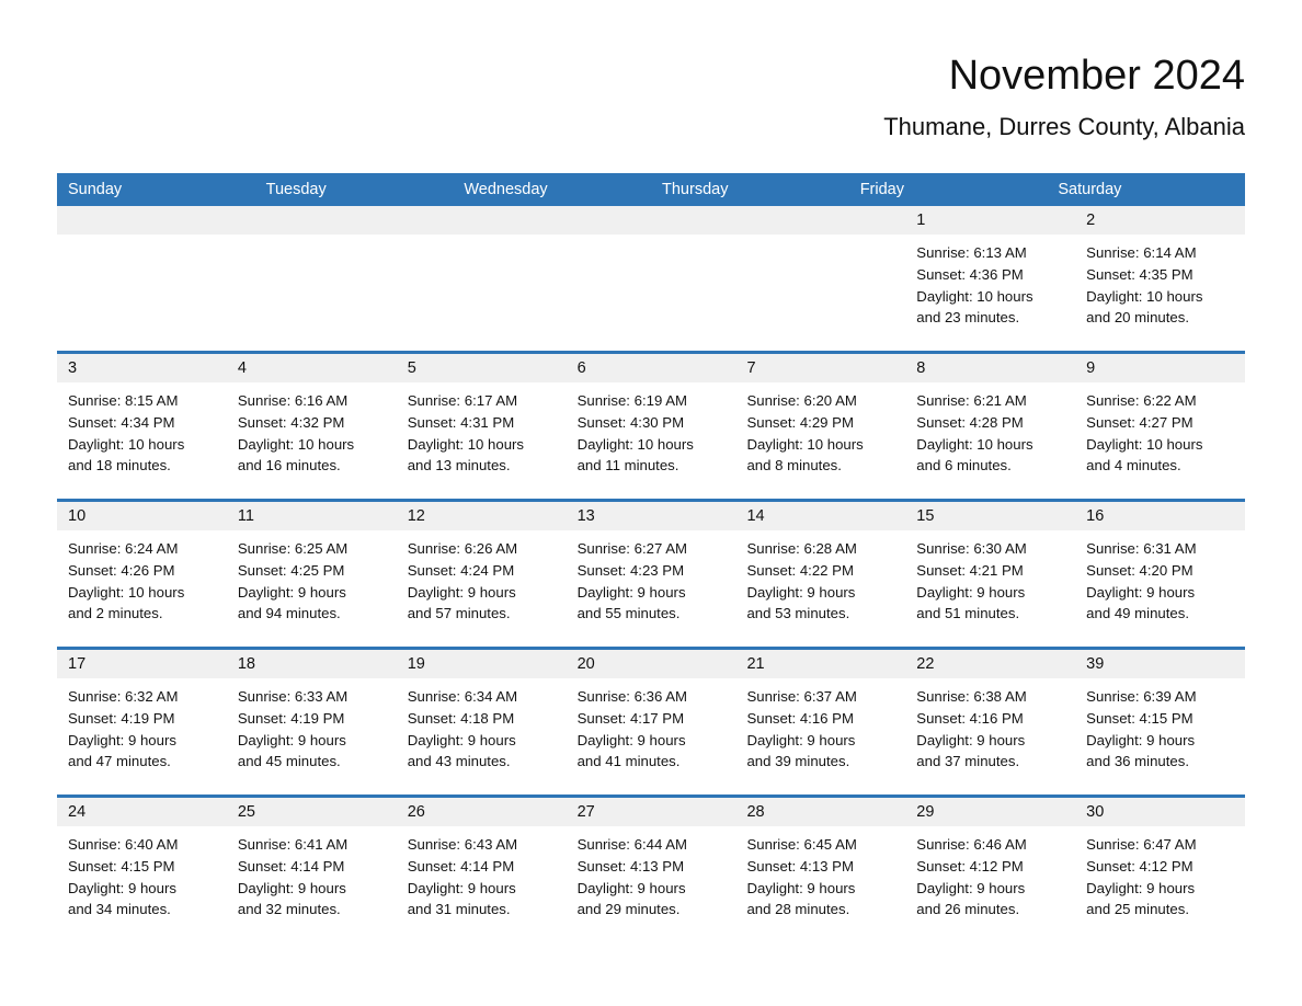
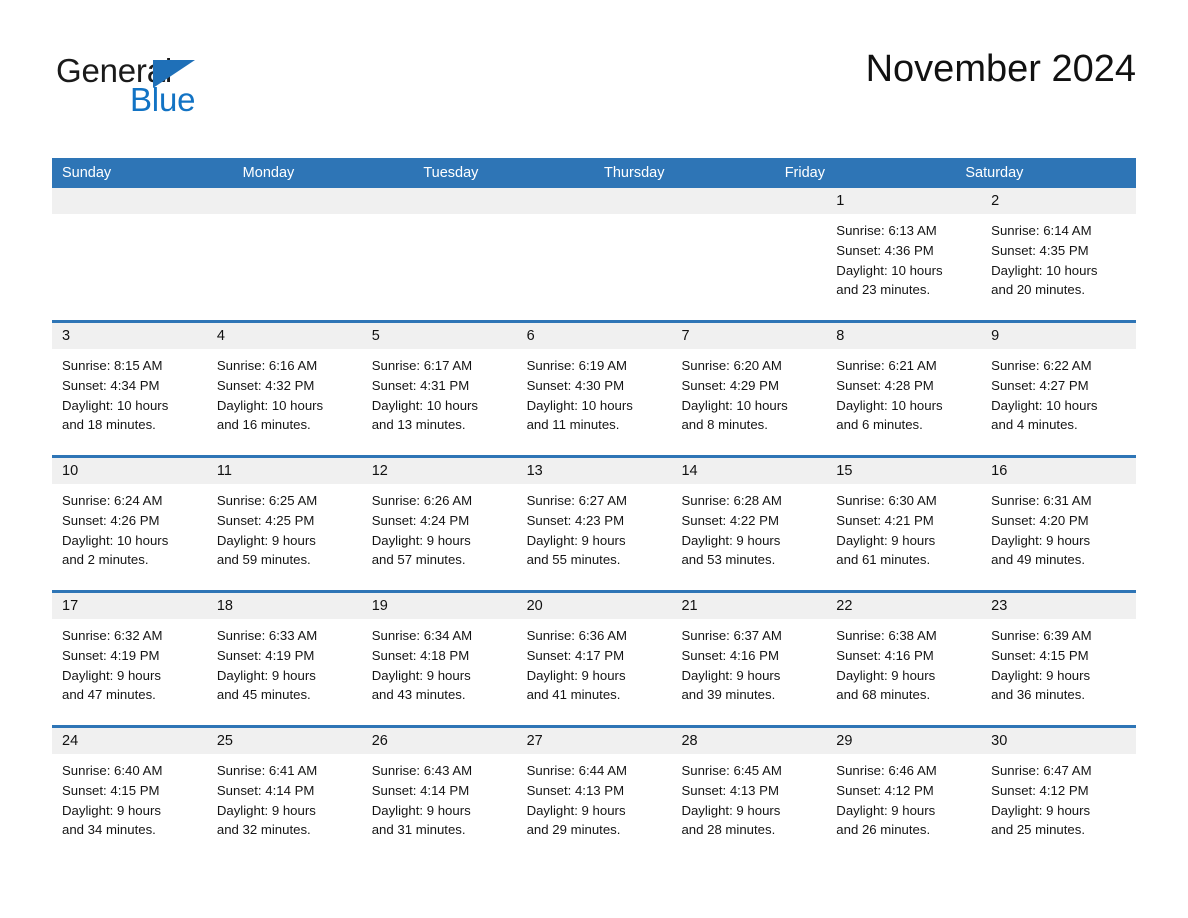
+ General
+ Blue
  November 2024
- Thumane, Durres County, Albania
  Sunday
+ Monday
  Tuesday
- Wednesday
  Thursday
  Friday
  Saturday
  1
  Sunrise: 6:13 AM
  Sunset: 4:36 PM
  Daylight: 10 hours
  and 23 minutes.
  2
  Sunrise: 6:14 AM
  Sunset: 4:35 PM
  Daylight: 10 hours
  and 20 minutes.
  3
  Sunrise: 8:15 AM
  Sunset: 4:34 PM
  Daylight: 10 hours
  and 18 minutes.
  4
  Sunrise: 6:16 AM
  Sunset: 4:32 PM
  Daylight: 10 hours
  and 16 minutes.
  5
  Sunrise: 6:17 AM
  Sunset: 4:31 PM
  Daylight: 10 hours
  and 13 minutes.
  6
  Sunrise: 6:19 AM
  Sunset: 4:30 PM
  Daylight: 10 hours
  and 11 minutes.
  7
  Sunrise: 6:20 AM
  Sunset: 4:29 PM
  Daylight: 10 hours
  and 8 minutes.
  8
  Sunrise: 6:21 AM
  Sunset: 4:28 PM
  Daylight: 10 hours
  and 6 minutes.
  9
  Sunrise: 6:22 AM
  Sunset: 4:27 PM
  Daylight: 10 hours
  and 4 minutes.
  10
  Sunrise: 6:24 AM
  Sunset: 4:26 PM
  Daylight: 10 hours
  and 2 minutes.
  11
  Sunrise: 6:25 AM
  Sunset: 4:25 PM
  Daylight: 9 hours
- and 94 minutes.
+ and 59 minutes.
  12
  Sunrise: 6:26 AM
  Sunset: 4:24 PM
  Daylight: 9 hours
  and 57 minutes.
  13
  Sunrise: 6:27 AM
  Sunset: 4:23 PM
  Daylight: 9 hours
  and 55 minutes.
  14
  Sunrise: 6:28 AM
  Sunset: 4:22 PM
  Daylight: 9 hours
  and 53 minutes.
  15
  Sunrise: 6:30 AM
  Sunset: 4:21 PM
  Daylight: 9 hours
- and 51 minutes.
+ and 61 minutes.
  16
  Sunrise: 6:31 AM
  Sunset: 4:20 PM
  Daylight: 9 hours
  and 49 minutes.
  17
  Sunrise: 6:32 AM
  Sunset: 4:19 PM
  Daylight: 9 hours
  and 47 minutes.
  18
  Sunrise: 6:33 AM
  Sunset: 4:19 PM
  Daylight: 9 hours
  and 45 minutes.
  19
  Sunrise: 6:34 AM
  Sunset: 4:18 PM
  Daylight: 9 hours
  and 43 minutes.
  20
  Sunrise: 6:36 AM
  Sunset: 4:17 PM
  Daylight: 9 hours
  and 41 minutes.
  21
  Sunrise: 6:37 AM
  Sunset: 4:16 PM
  Daylight: 9 hours
  and 39 minutes.
  22
  Sunrise: 6:38 AM
  Sunset: 4:16 PM
  Daylight: 9 hours
- and 37 minutes.
+ and 68 minutes.
- 39
+ 23
  Sunrise: 6:39 AM
  Sunset: 4:15 PM
  Daylight: 9 hours
  and 36 minutes.
  24
  Sunrise: 6:40 AM
  Sunset: 4:15 PM
  Daylight: 9 hours
  and 34 minutes.
  25
  Sunrise: 6:41 AM
  Sunset: 4:14 PM
  Daylight: 9 hours
  and 32 minutes.
  26
  Sunrise: 6:43 AM
  Sunset: 4:14 PM
  Daylight: 9 hours
  and 31 minutes.
  27
  Sunrise: 6:44 AM
  Sunset: 4:13 PM
  Daylight: 9 hours
  and 29 minutes.
  28
  Sunrise: 6:45 AM
  Sunset: 4:13 PM
  Daylight: 9 hours
  and 28 minutes.
  29
  Sunrise: 6:46 AM
  Sunset: 4:12 PM
  Daylight: 9 hours
  and 26 minutes.
  30
  Sunrise: 6:47 AM
  Sunset: 4:12 PM
  Daylight: 9 hours
  and 25 minutes.
